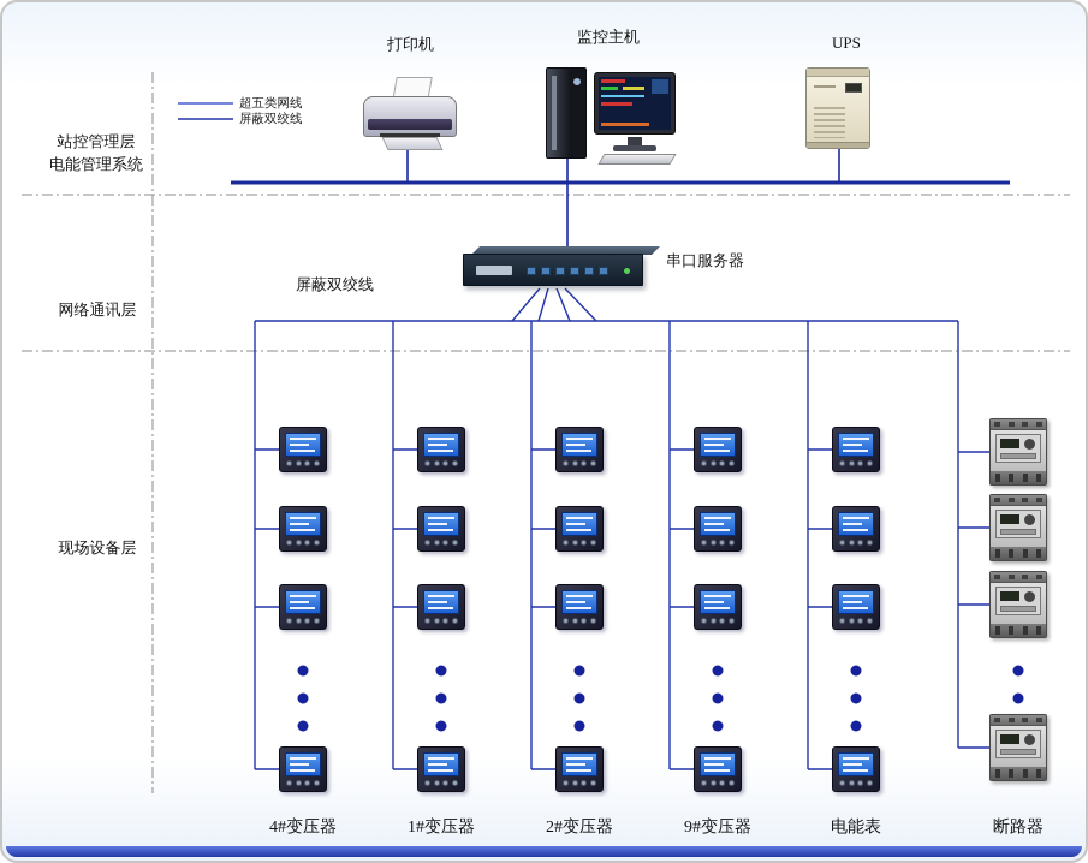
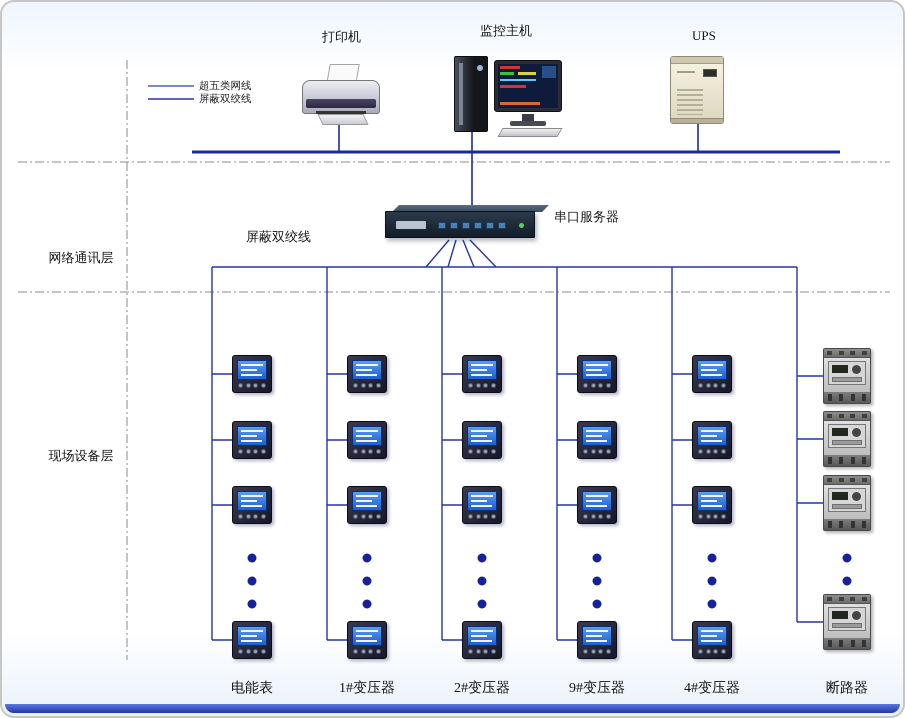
- 站控管理层
- 电能管理系统
  网络通讯层
  现场设备层
  超五类网线
  屏蔽双绞线
  打印机
  监控主机
  UPS
  串口服务器
  屏蔽双绞线
- 4#变压器
+ 电能表
  1#变压器
  2#变压器
  9#变压器
- 电能表
+ 4#变压器
  断路器
